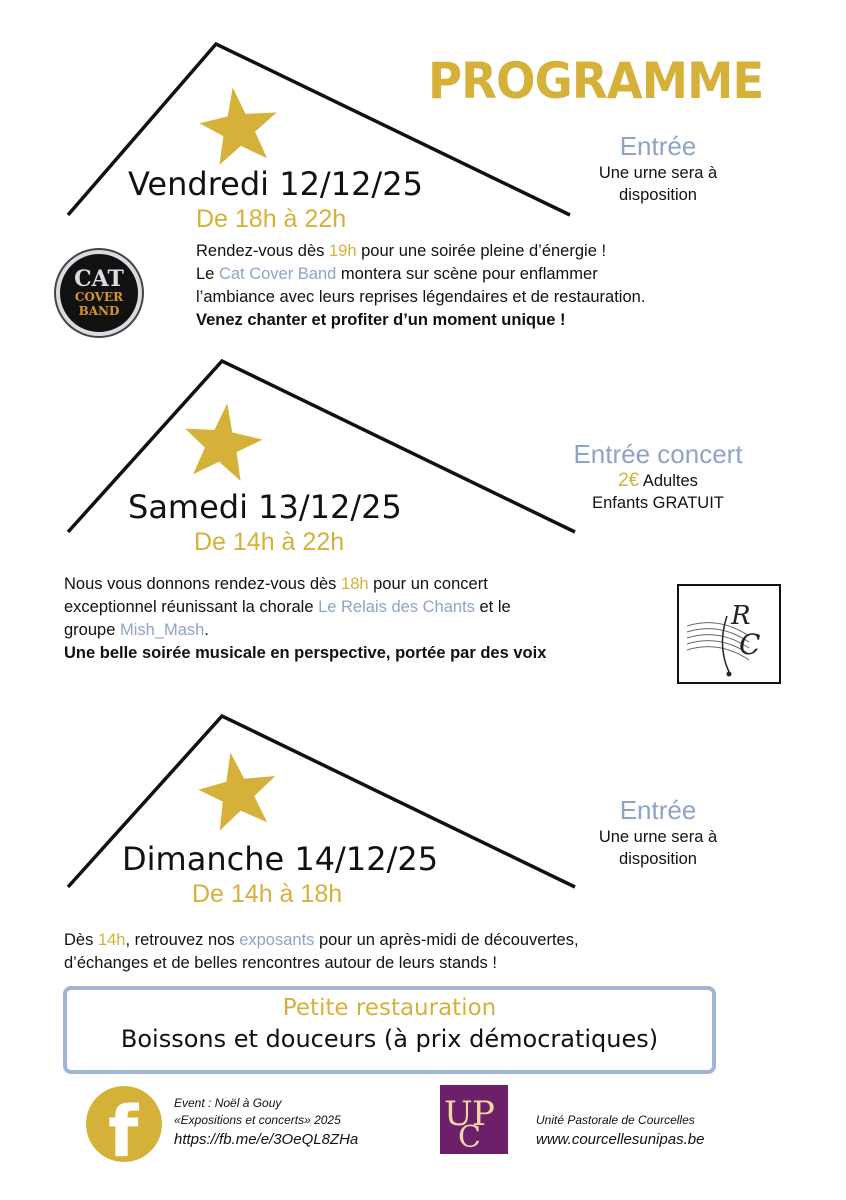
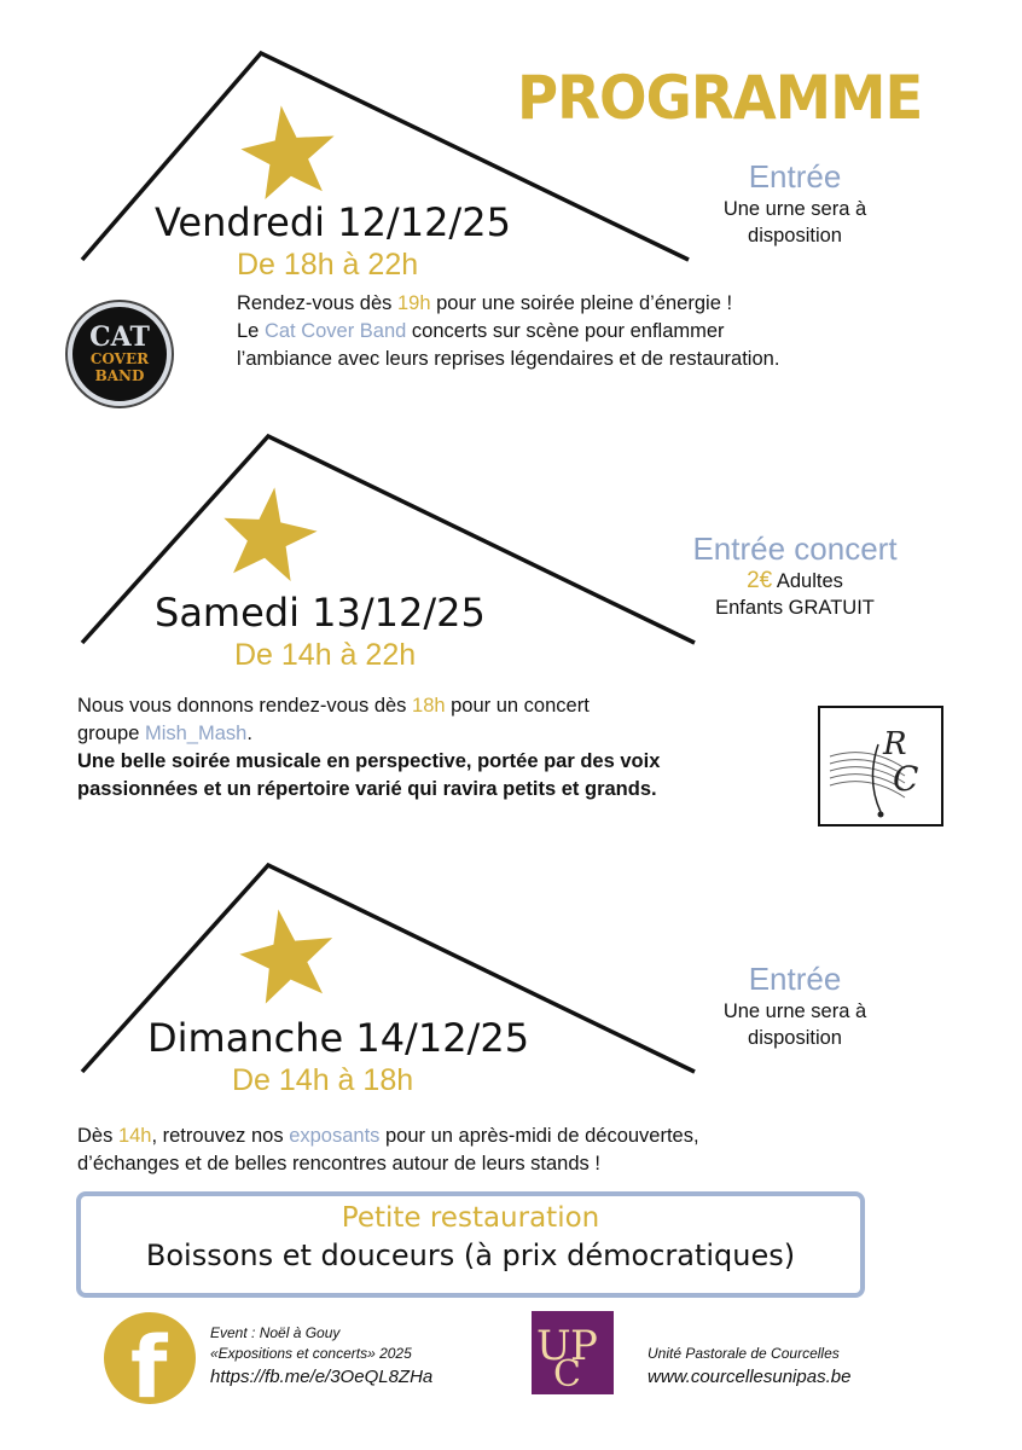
  PROGRAMME
  Vendredi 12/12/25
  De 18h à 22h
  Entrée
  Une urne sera à
  disposition
  CAT
  COVER
  BAND
  Rendez-vous dès 19h pour une soirée pleine d’énergie !
- Le Cat Cover Band montera sur scène pour enflammer
+ Le Cat Cover Band concerts sur scène pour enflammer
  l’ambiance avec leurs reprises légendaires et de restauration.
- Venez chanter et profiter d’un moment unique !
  Samedi 13/12/25
  De 14h à 22h
  Entrée concert
  2€ Adultes
  Enfants GRATUIT
  Nous vous donnons rendez-vous dès 18h pour un concert
- exceptionnel réunissant la chorale Le Relais des Chants et le
  groupe Mish_Mash.
  Une belle soirée musicale en perspective, portée par des voix
+ passionnées et un répertoire varié qui ravira petits et grands.
  R
  C
  Dimanche 14/12/25
  De 14h à 18h
  Entrée
  Une urne sera à
  disposition
  Dès 14h, retrouvez nos exposants pour un après-midi de découvertes,
  d’échanges et de belles rencontres autour de leurs stands !
  Petite restauration
  Boissons et douceurs (à prix démocratiques)
  f
  Event : Noël à Gouy
  «Expositions et concerts» 2025
  https://fb.me/e/3OeQL8ZHa
  U
  P
  C
  Unité Pastorale de Courcelles
  www.courcellesunipas.be
